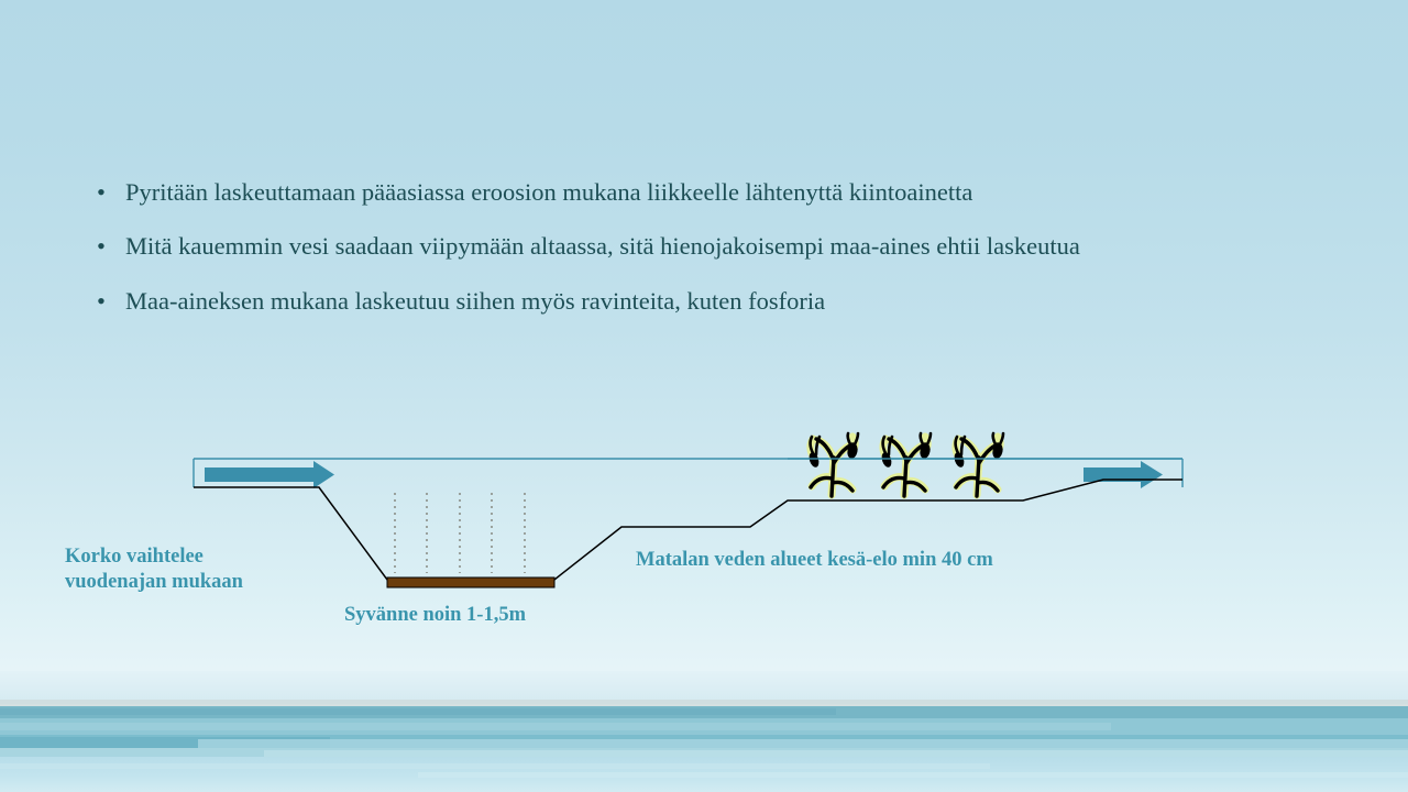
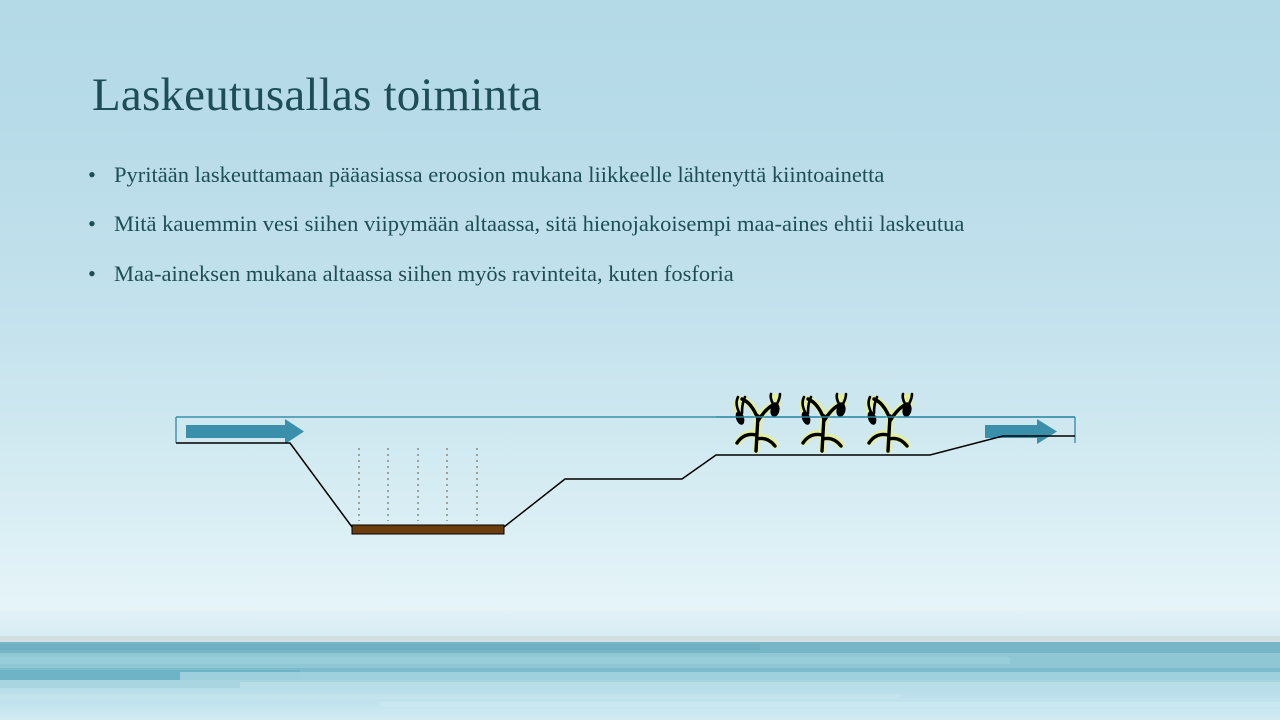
+ Laskeutusallas toiminta
  •
  Pyritään laskeuttamaan pääasiassa eroosion mukana liikkeelle lähtenyttä kiintoainetta
  •
- Mitä kauemmin vesi saadaan viipymään altaassa, sitä hienojakoisempi maa-aines ehtii laskeutua
+ Mitä kauemmin vesi siihen viipymään altaassa, sitä hienojakoisempi maa-aines ehtii laskeutua
  •
- Maa-aineksen mukana laskeutuu siihen myös ravinteita, kuten fosforia
+ Maa-aineksen mukana altaassa siihen myös ravinteita, kuten fosforia
- Korko vaihtelee
- vuodenajan mukaan
- Syvänne noin 1-1,5m
- Matalan veden alueet kesä-elo min 40 cm
